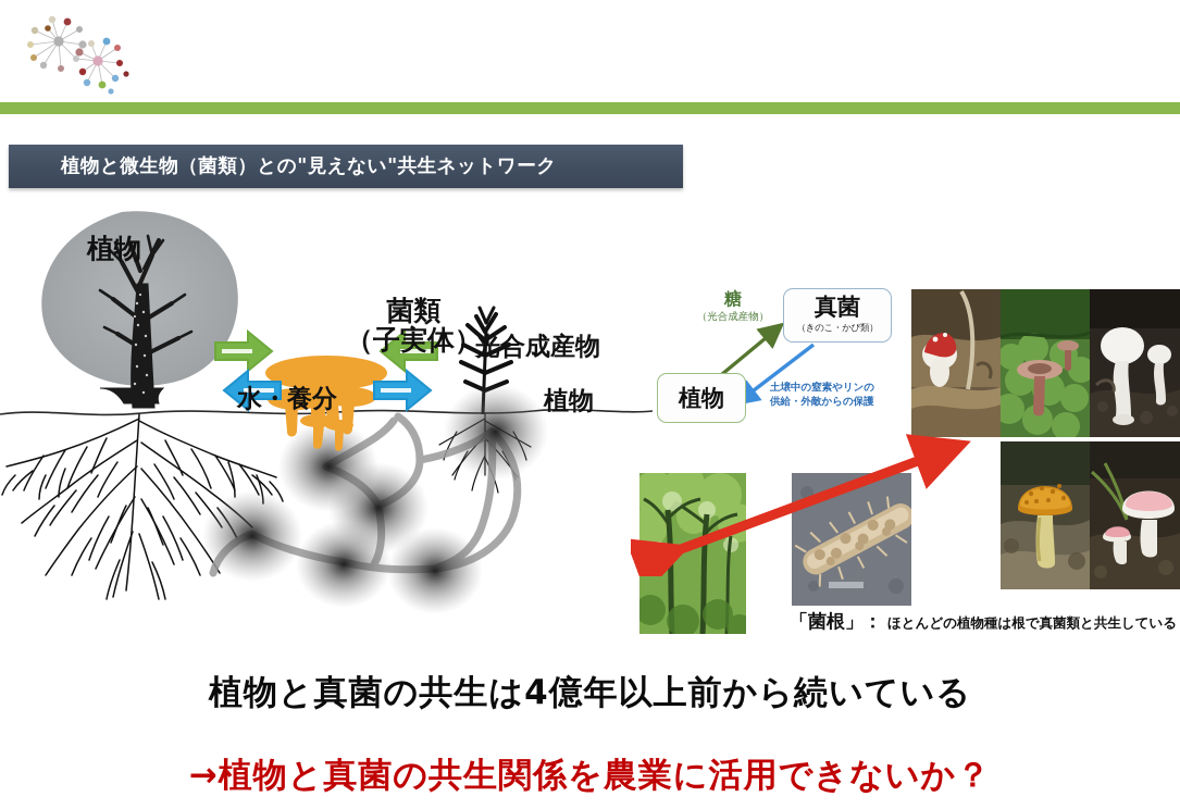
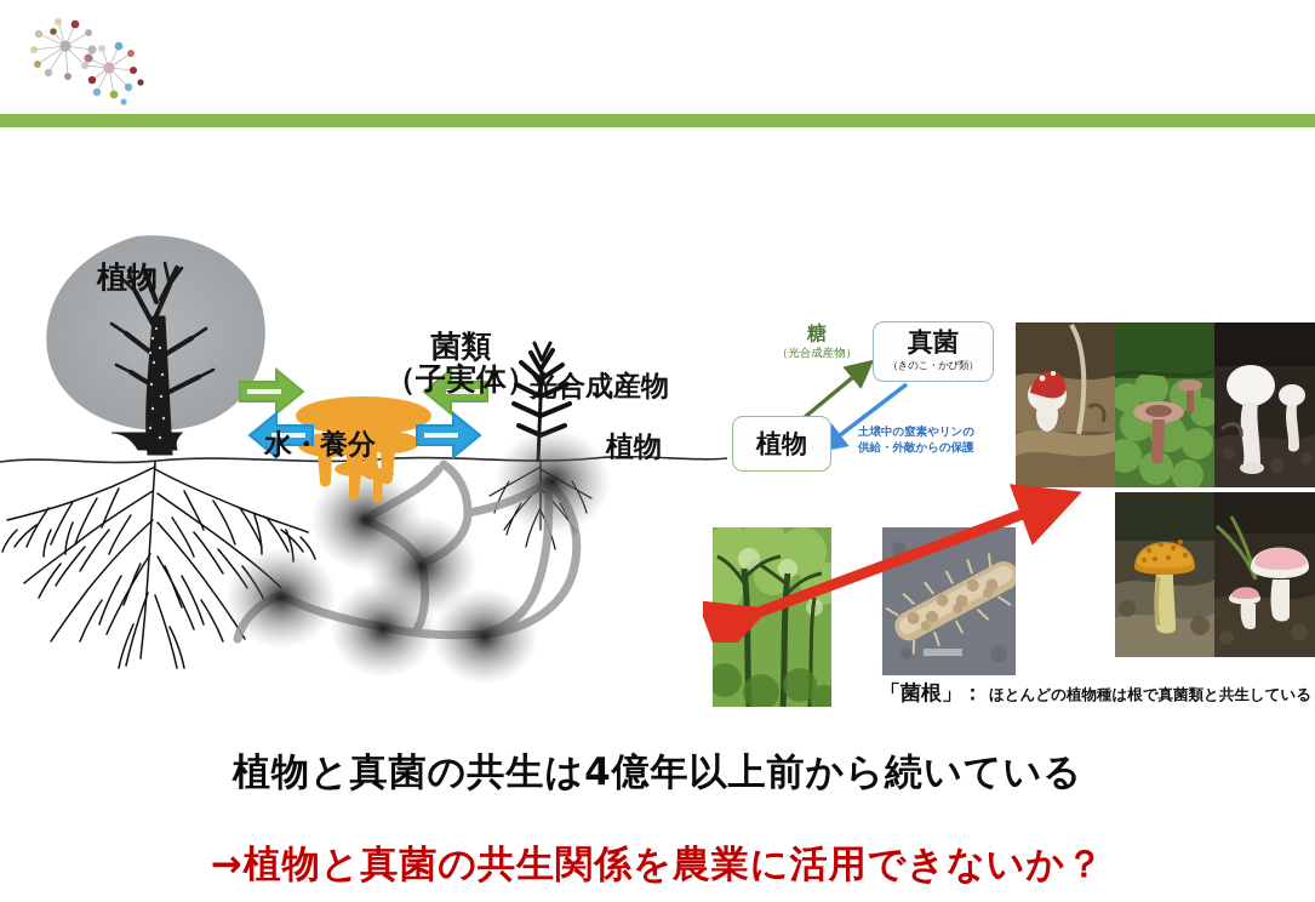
- 植物と微生物（菌類）との"見えない"共生ネットワーク
  植物
  菌類
  （子実体）
  光合成産物
  水・養分
  植物
  真菌
  （きのこ・かび類）
  植物
  糖
  （光合成産物）
  土壌中の窒素やリンの
  供給・外敵からの保護
  「菌根」： ほとんどの植物種は根で真菌類と共生している
  植物と真菌の共生は4億年以上前から続いている
  →植物と真菌の共生関係を農業に活用できないか？
